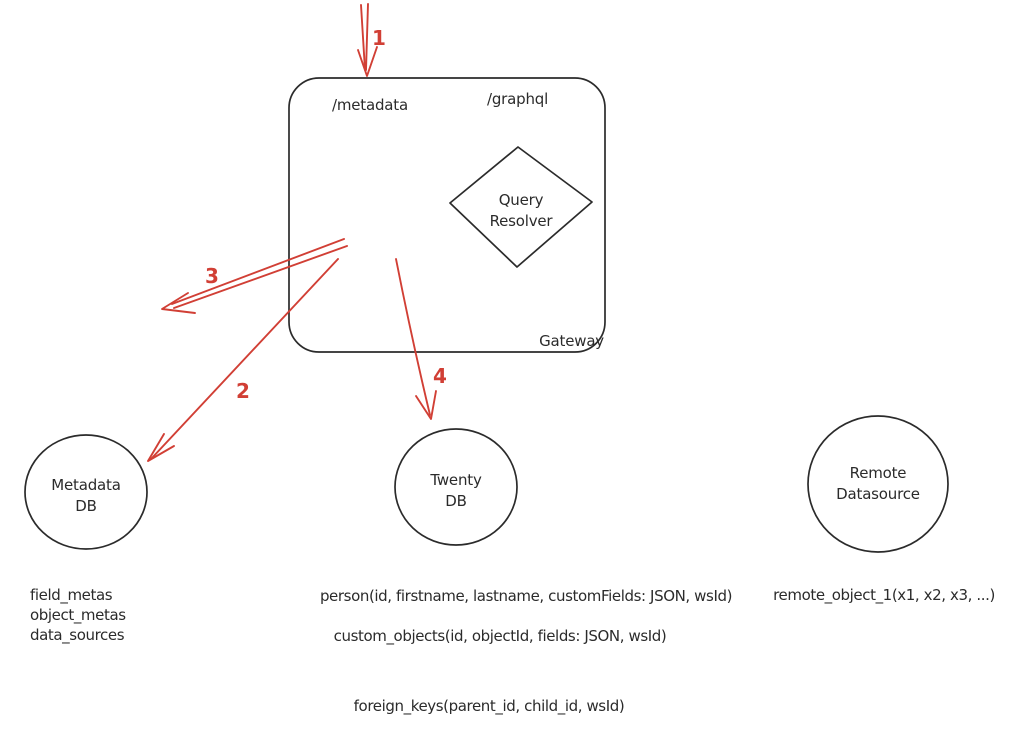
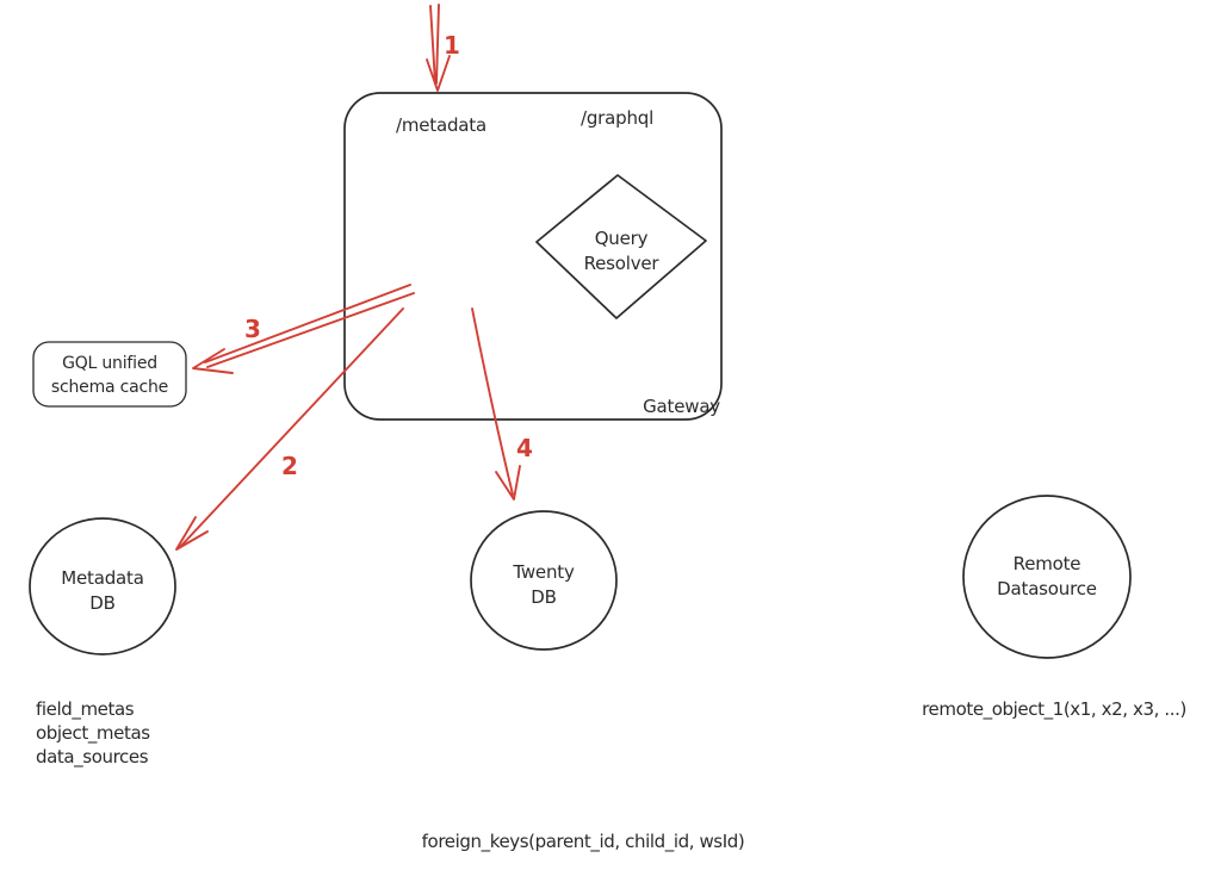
  /metadata
  /graphql
  Gateway
  Query
  Resolver
+ GQL unified
+ schema cache
  Metadata
  DB
  field_metas
  object_metas
  data_sources
  Twenty
  DB
- person(id, firstname, lastname, customFields: JSON, wsId)
- custom_objects(id, objectId, fields: JSON, wsId)
  foreign_keys(parent_id, child_id, wsId)
  Remote
  Datasource
  remote_object_1(x1, x2, x3, ...)
  1
  3
  2
  4
